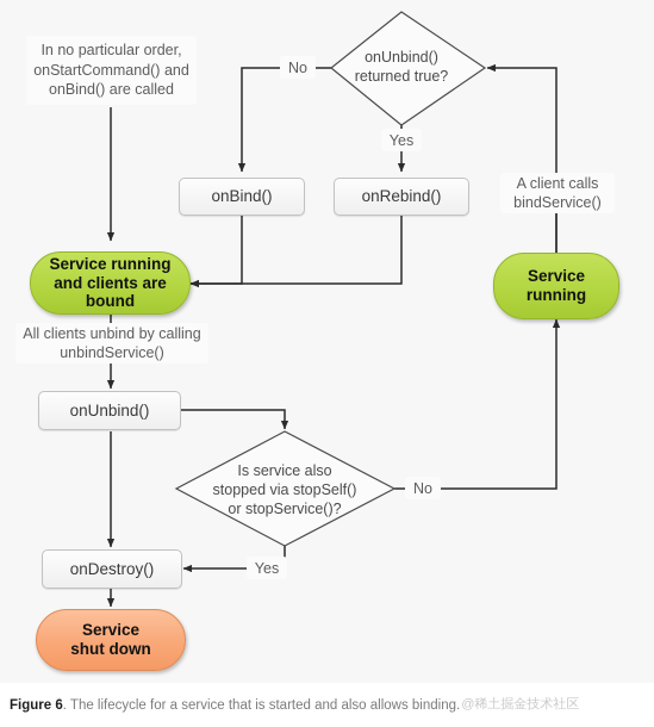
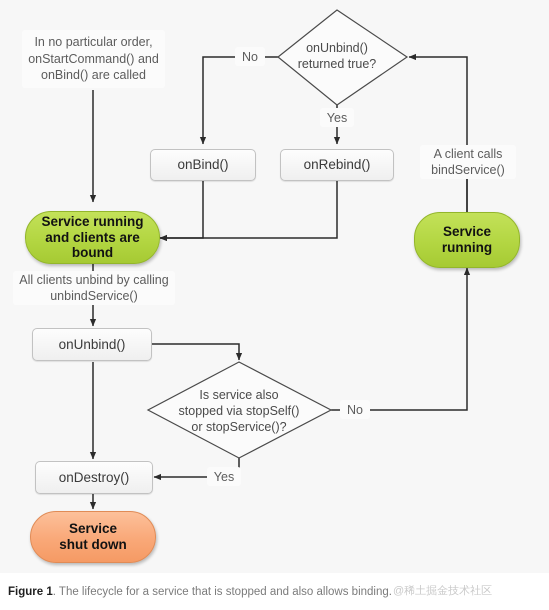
  In no particular order,
  onStartCommand() and
  onBind() are called
  onUnbind()
  returned true?
  No
  Yes
  onBind()
  onRebind()
  A client calls
  bindService()
  Service running
  and clients are
  bound
  Service
  running
  All clients unbind by calling
  unbindService()
  onUnbind()
  Is service also
  stopped via stopSelf()
  or stopService()?
  No
  Yes
  onDestroy()
  Service
  shut down
- Figure 6
+ Figure 1
- . The lifecycle for a service that is started and also allows binding.
+ . The lifecycle for a service that is stopped and also allows binding.
  @稀土掘金技术社区
